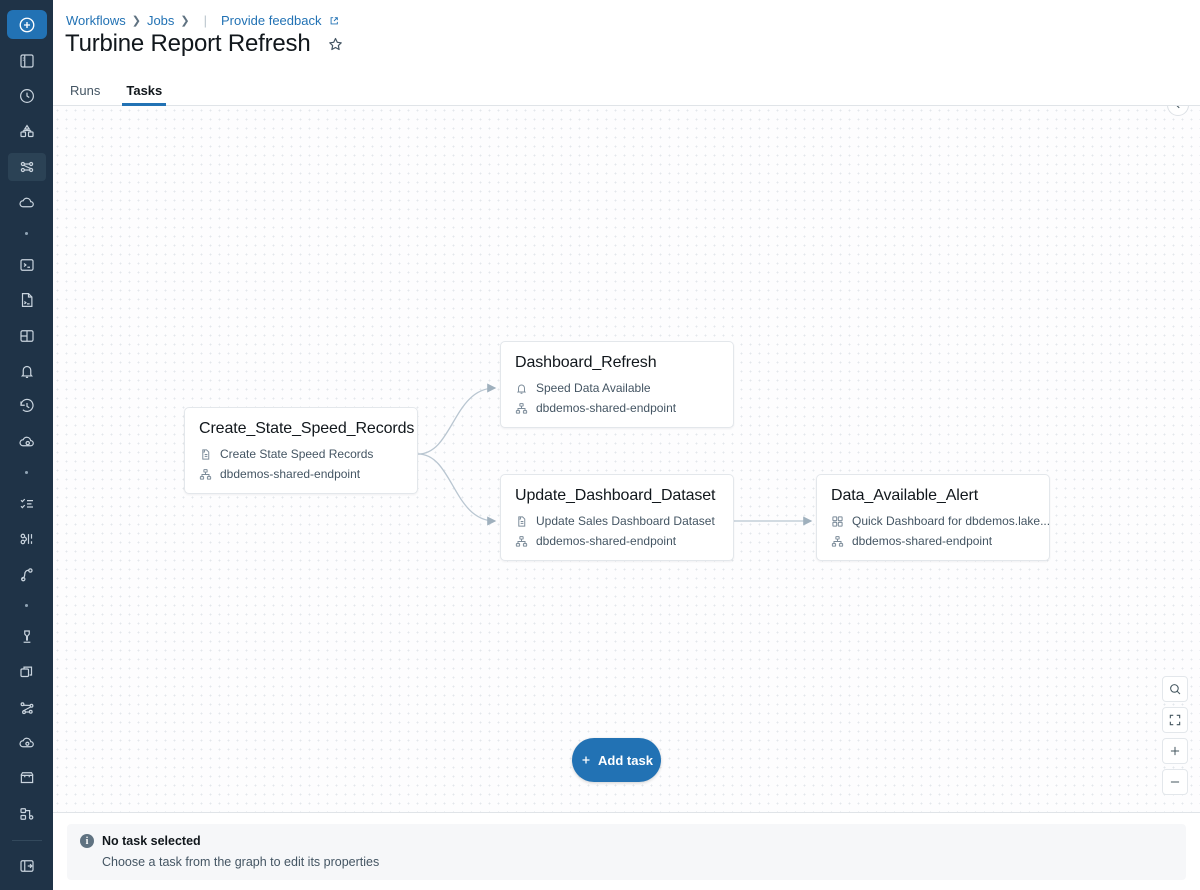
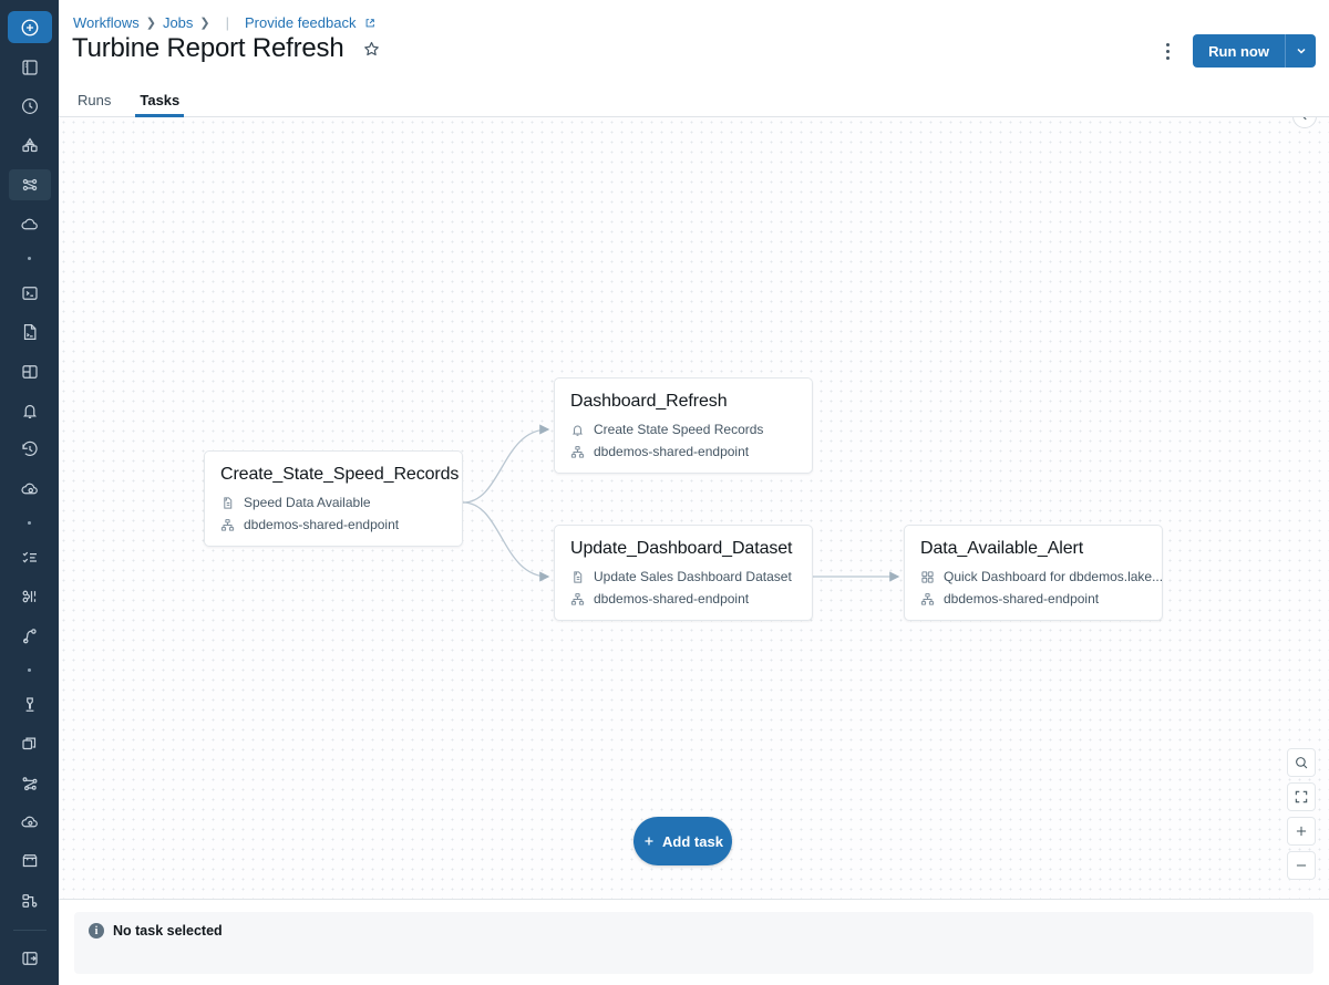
  Workflows
  ❯
  Jobs
  ❯
  |
  Provide feedback
  Turbine Report Refresh
+ Run now
  Runs
  Tasks
  Create_State_Speed_Records
- Create State Speed Records
+ Speed Data Available
  dbdemos-shared-endpoint
  Dashboard_Refresh
- Speed Data Available
+ Create State Speed Records
  dbdemos-shared-endpoint
  Update_Dashboard_Dataset
  Update Sales Dashboard Dataset
  dbdemos-shared-endpoint
  Data_Available_Alert
  Quick Dashboard for dbdemos.lake...
  dbdemos-shared-endpoint
  Add task
  i
  No task selected
- Choose a task from the graph to edit its properties
